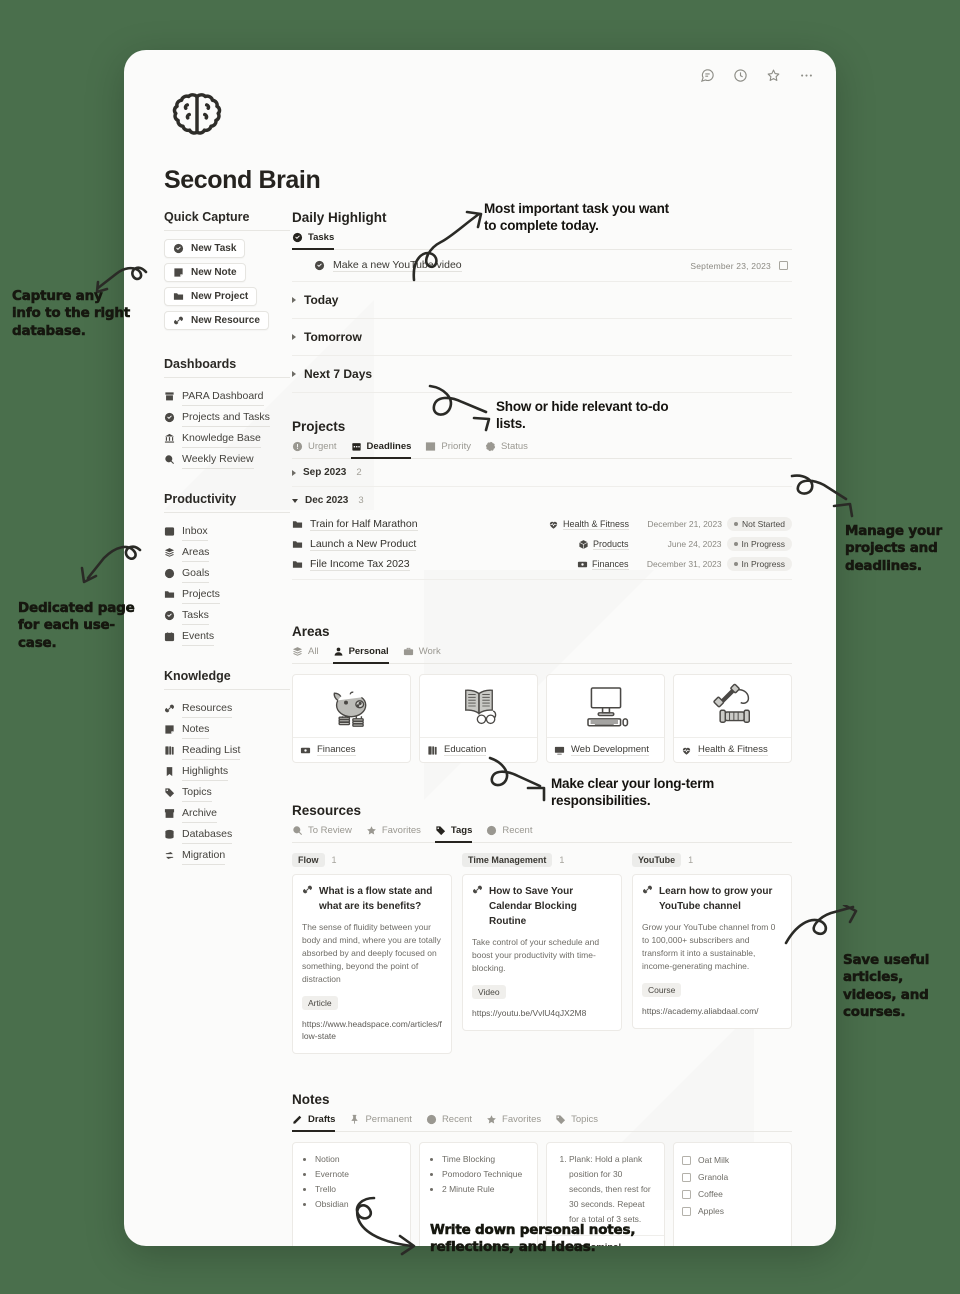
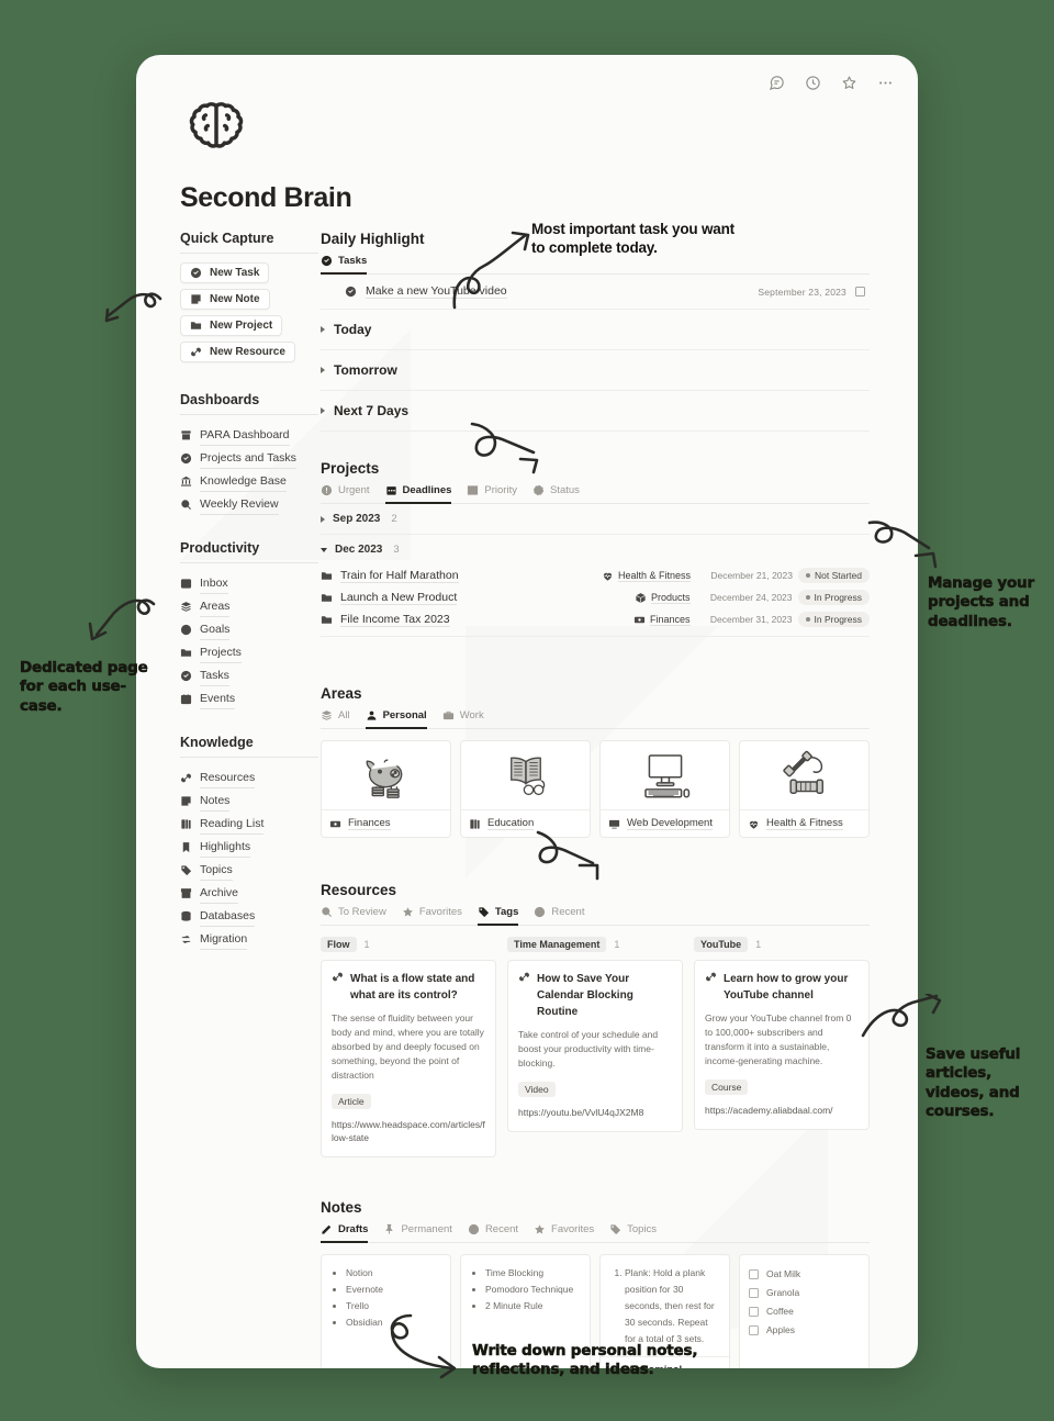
  Second Brain
  Quick Capture
  New Task
  New Note
  New Project
  New Resource
  Dashboards
  PARA Dashboard
  Projects and Tasks
  Knowledge Base
  Weekly Review
  Productivity
  Inbox
  Areas
  Goals
  Projects
  Tasks
  Events
  Knowledge
  Resources
  Notes
  Reading List
  Highlights
  Topics
  Archive
  Databases
  Migration
  Daily Highlight
  Tasks
  Make a new YouTube video
  September 23, 2023
  Today
  Tomorrow
  Next 7 Days
  Projects
  Urgent
  Deadlines
  Priority
  Status
  Sep 2023
  2
  Dec 2023
  3
  Train for Half Marathon
  Health & Fitness
  December 21, 2023
  Not Started
  Launch a New Product
  Products
- June 24, 2023
+ December 24, 2023
  In Progress
  File Income Tax 2023
  Finances
  December 31, 2023
  In Progress
  Areas
  All
  Personal
  Work
  Finances
  Education
  Web Development
  Health & Fitness
  Resources
  To Review
  Favorites
  Tags
  Recent
  Flow
  1
- What is a flow state and what are its benefits?
+ What is a flow state and what are its control?
  The sense of fluidity between your body and mind, where you are totally absorbed by and deeply focused on something, beyond the point of distraction
  Article
  https://www.headspace.com/articles/flow-state
  Time Management
  1
  How to Save Your Calendar Blocking Routine
  Take control of your schedule and boost your productivity with time-blocking.
  Video
  https://youtu.be/VvlU4qJX2M8
  YouTube
  1
  Learn how to grow your YouTube channel
  Grow your YouTube channel from 0 to 100,000+ subscribers and transform it into a sustainable, income-generating machine.
  Course
  https://academy.aliabdaal.com/
  Notes
  Drafts
  Permanent
  Recent
  Favorites
  Topics
  Notion
  Evernote
  Trello
  Obsidian
  Time Blocking
  Pomodoro Technique
  2 Minute Rule
  Plank: Hold a plank position for 30 seconds, then rest for 30 seconds. Repeat for a total of 3 sets.
  Oat Milk
  Granola
  Coffee
  Apples
- Capture any info to the right database.
  Dedicated page for each use-case.
  Most important task you want to complete today.
- Show or hide relevant to-do lists.
  Manage your projects and deadlines.
- Make clear your long-term responsibilities.
  Save useful articles, videos, and courses.
  Write down personal notes, reflections, and ideas.
